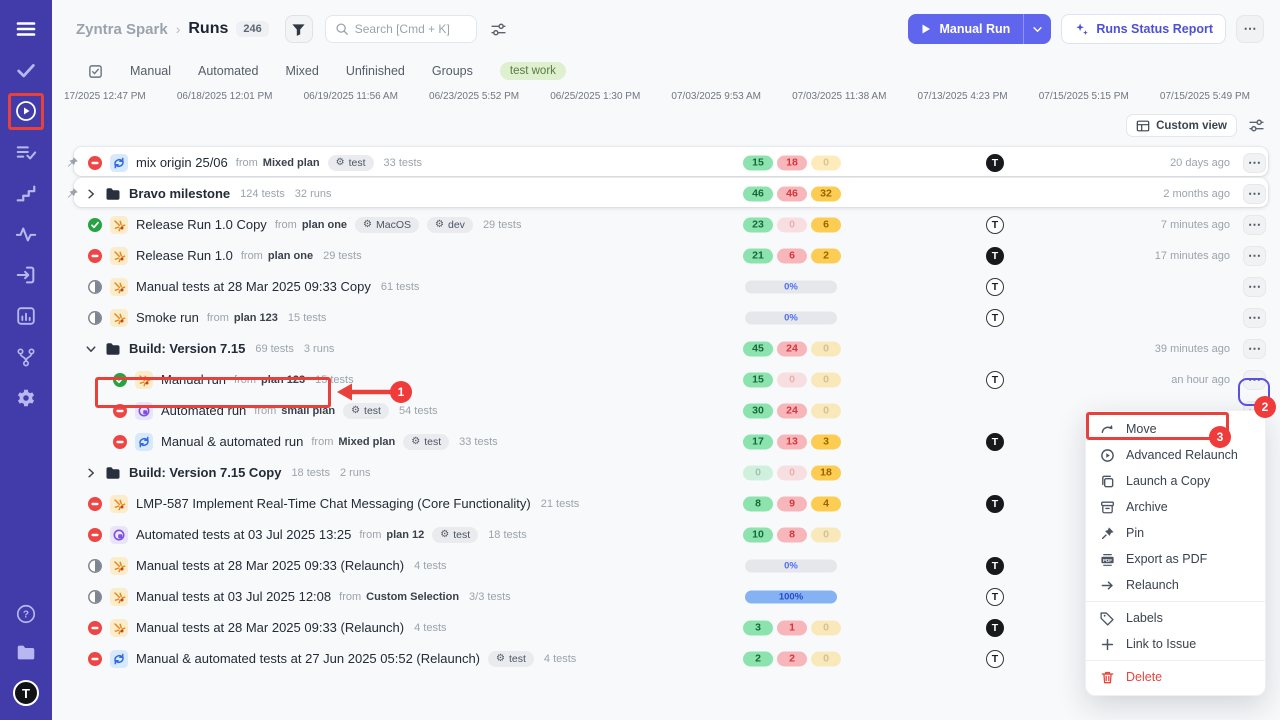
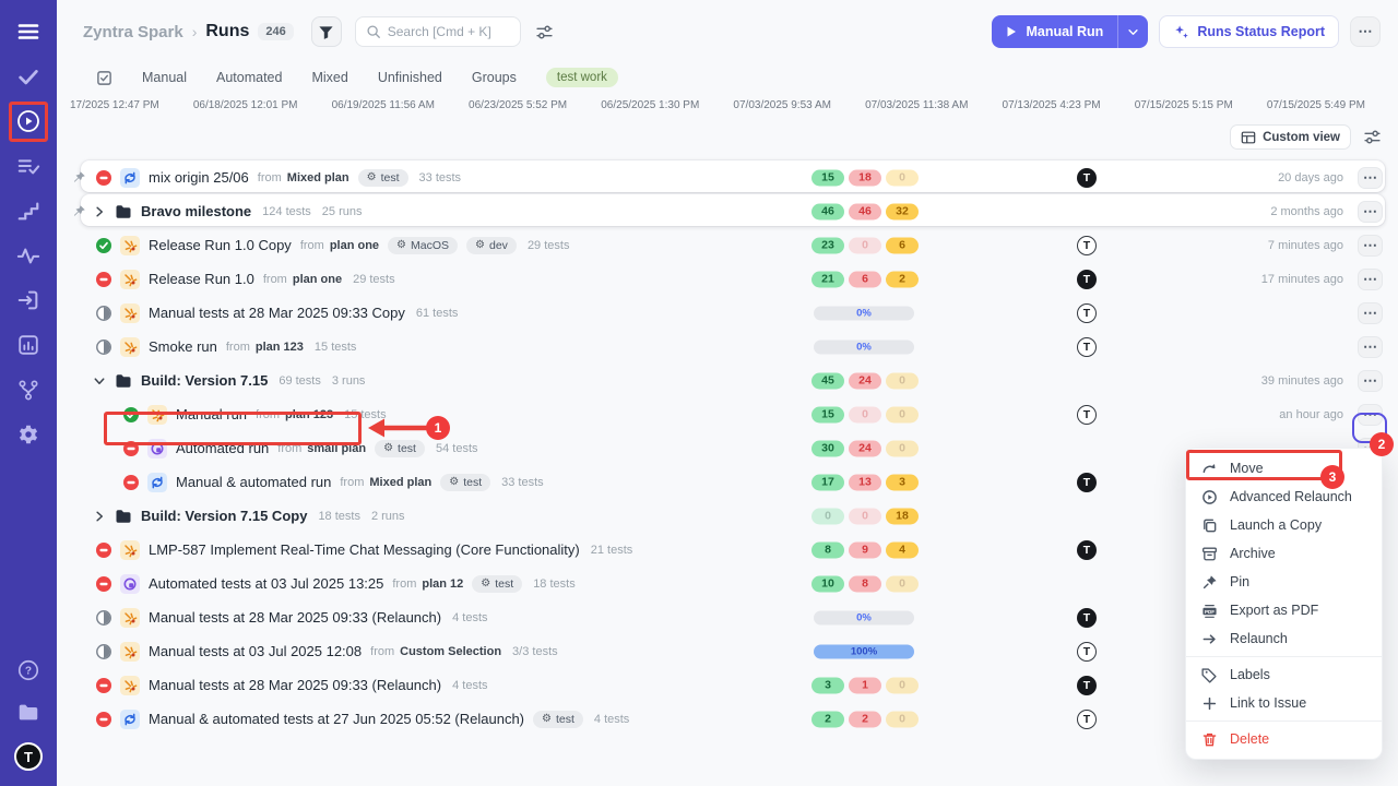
  ?
  T
  Zyntra Spark
  ›
  Runs
  246
  Search [Cmd + K]
  Manual Run
  Runs Status Report
  ⋯
  Manual
  Automated
  Mixed
  Unfinished
  Groups
  test work
  17/2025 12:47 PM
  06/18/2025 12:01 PM
  06/19/2025 11:56 AM
  06/23/2025 5:52 PM
  06/25/2025 1:30 PM
  07/03/2025 9:53 AM
  07/03/2025 11:38 AM
  07/13/2025 4:23 PM
  07/15/2025 5:15 PM
  07/15/2025 5:49 PM
  Custom view
  mix origin 25/06
  from
  Mixed plan
  ⚙
  test
  33 tests
  15
  18
  0
  T
  20 days ago
  ⋯
  Bravo milestone
  124 tests
- 32 runs
+ 25 runs
  46
  46
  32
  2 months ago
  ⋯
  Release Run 1.0 Copy
  from
  plan one
  ⚙
  MacOS
  ⚙
  dev
  29 tests
  23
  0
  6
  T
  7 minutes ago
  ⋯
  Release Run 1.0
  from
  plan one
  29 tests
  21
  6
  2
  T
  17 minutes ago
  ⋯
  Manual tests at 28 Mar 2025 09:33 Copy
  61 tests
  0%
  T
  ⋯
  Smoke run
  from
  plan 123
  15 tests
  0%
  T
  ⋯
  Build: Version 7.15
  69 tests
  3 runs
  45
  24
  0
  39 minutes ago
  ⋯
  Manual run
  from
  plan 123
  15 tests
  15
  0
  0
  T
  an hour ago
  ⋯
  Automated run
  from
  small plan
  ⚙
  test
  54 tests
  30
  24
  0
  Manual & automated run
  from
  Mixed plan
  ⚙
  test
  33 tests
  17
  13
  3
  T
  Build: Version 7.15 Copy
  18 tests
  2 runs
  0
  0
  18
  LMP-587 Implement Real-Time Chat Messaging (Core Functionality)
  21 tests
  8
  9
  4
  T
  Automated tests at 03 Jul 2025 13:25
  from
  plan 12
  ⚙
  test
  18 tests
  10
  8
  0
  Manual tests at 28 Mar 2025 09:33 (Relaunch)
  4 tests
  0%
  T
  Manual tests at 03 Jul 2025 12:08
  from
  Custom Selection
  3/3 tests
  100%
  T
  Manual tests at 28 Mar 2025 09:33 (Relaunch)
  4 tests
  3
  1
  0
  T
  Manual & automated tests at 27 Jun 2025 05:52 (Relaunch)
  ⚙
  test
  4 tests
  2
  2
  0
  T
  Move
  Advanced Relaunch
  Launch a Copy
  Archive
  Pin
  Export as PDF
  Relaunch
  Labels
  Link to Issue
  Delete
  1
  2
  3
